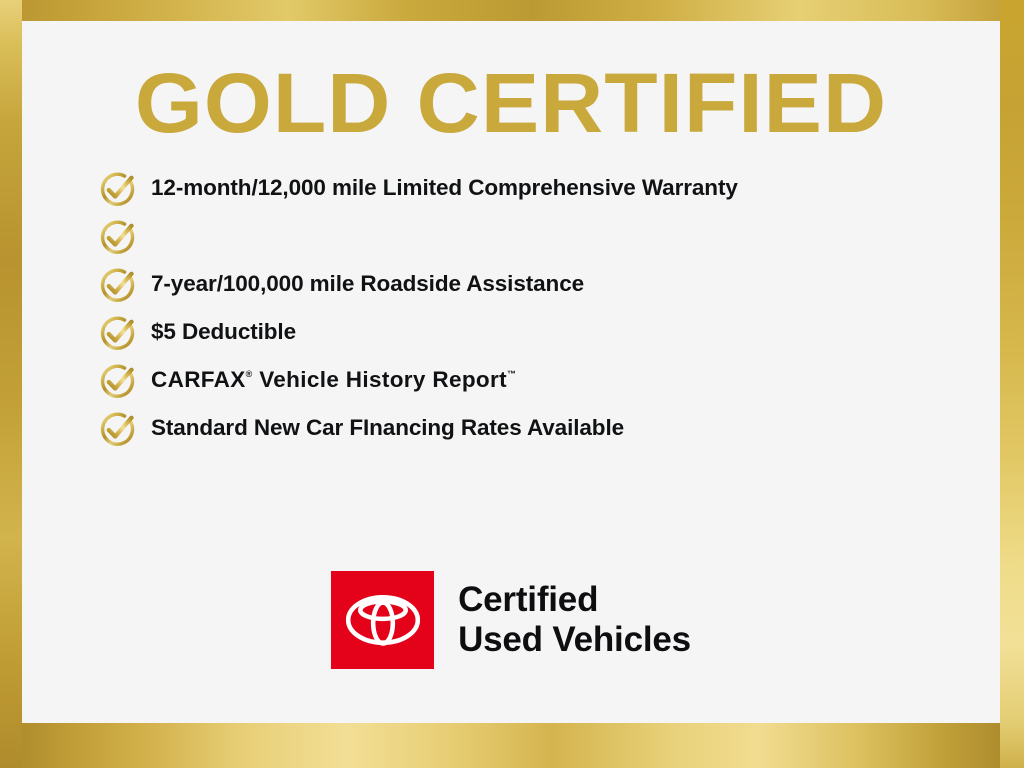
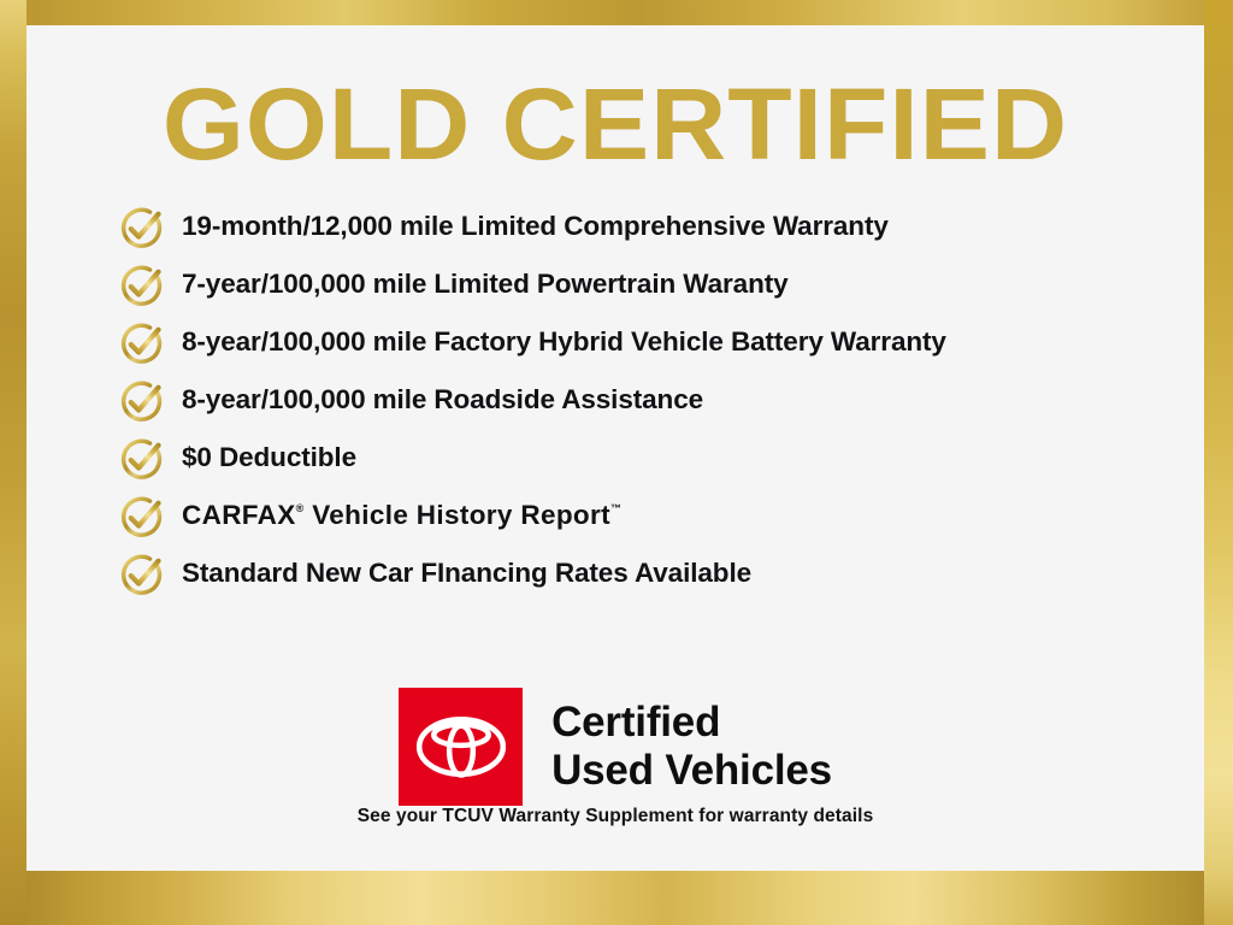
  GOLD CERTIFIED
- 12-month/12,000 mile Limited Comprehensive Warranty
+ 19-month/12,000 mile Limited Comprehensive Warranty
+ 7-year/100,000 mile Limited Powertrain Waranty
+ 8-year/100,000 mile Factory Hybrid Vehicle Battery Warranty
- 7-year/100,000 mile Roadside Assistance
+ 8-year/100,000 mile Roadside Assistance
- $5 Deductible
+ $0 Deductible
  CARFAX® Vehicle History Report™
  Standard New Car FInancing Rates Available
  Certified
  Used Vehicles
+ See your TCUV Warranty Supplement for warranty details
